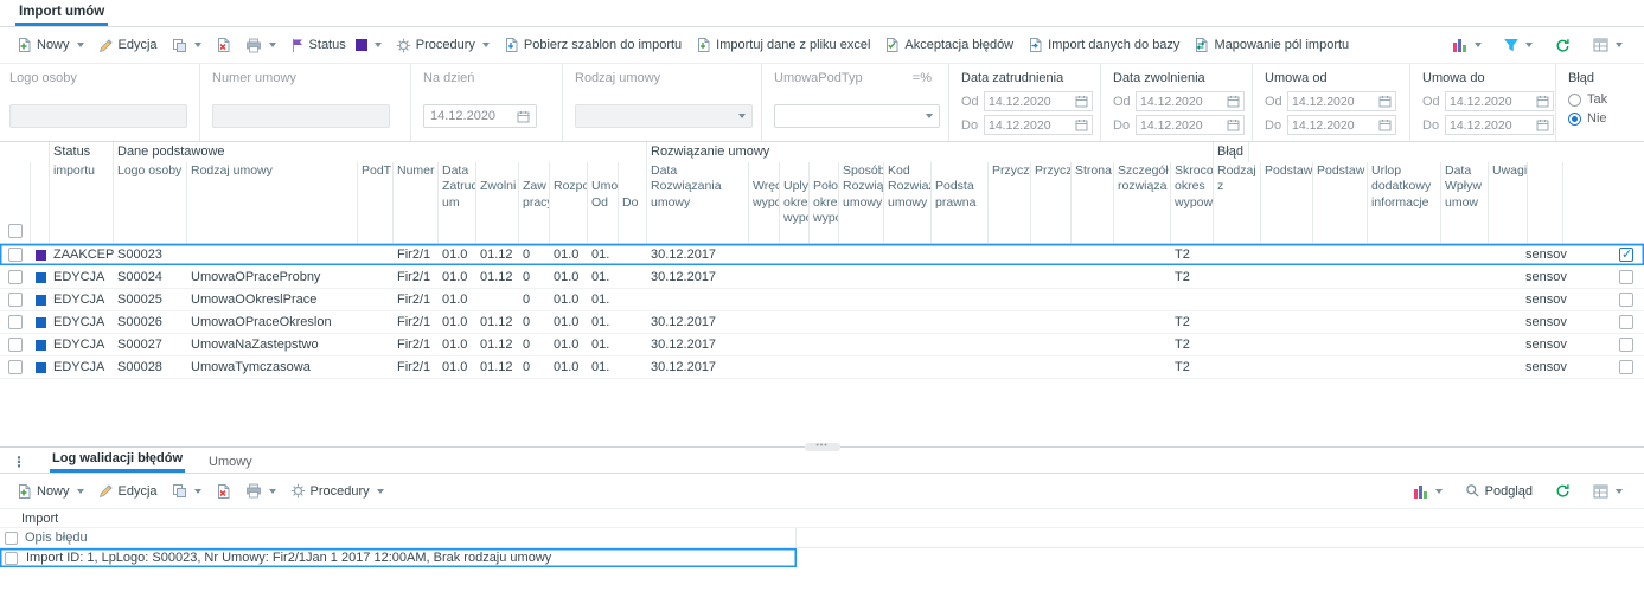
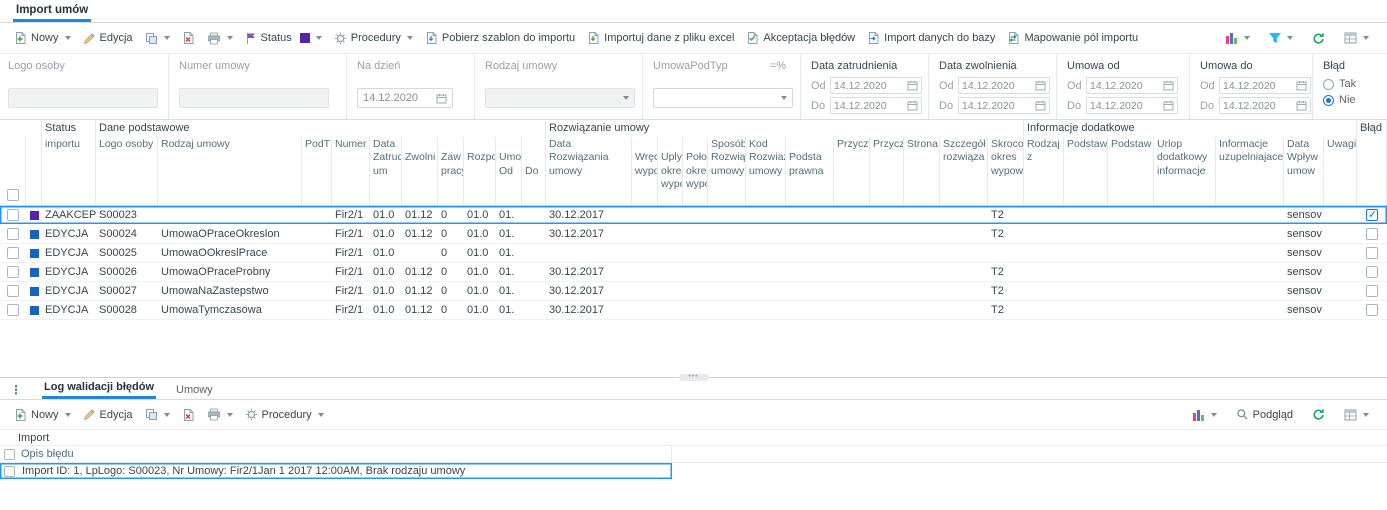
  Import umów
  Nowy
  Edycja
  Status
  Procedury
  Pobierz szablon do importu
  Importuj dane z pliku excel
  Akceptacja błędów
  Import danych do bazy
  Mapowanie pól importu
  Logo osoby
  Numer umowy
  Na dzień
  14.12.2020
  Rodzaj umowy
  UmowaPodTyp
  =%
  Data zatrudnienia
  Od
  14.12.2020
  Do
  14.12.2020
  Data zwolnienia
  Od
  14.12.2020
  Do
  14.12.2020
  Umowa od
  Od
  14.12.2020
  Do
  14.12.2020
  Umowa do
  Od
  14.12.2020
  Do
  14.12.2020
  Błąd
  Tak
  Nie
  Status
  Dane podstawowe
  Rozwiązanie umowy
+ Informacje dodatkowe
  Błąd
  importu
  Logo osoby
  Rodzaj umowy
  PodT
  Numer
  Data
  Zatrud
  um
  Zwolni
  Zaw
  prac
  Rozpo
  Od
  Do
  Data
  Rozwiązania
  umowy
  Wręc
  wypo
  wypo
  Sposób
  Rozwią
  umowy
  Kod
  Rozwia
  umowy
  Podsta
  prawna
  Przycz
  Przycz
  Strona
  Szczegół
  rozwiąza
  Skroco
  okres
  wypow
  Rodzaj z
  Podstaw
  Podstaw
  Urlop
  dodatkowy
  informacje
+ Informacje
+ uzupelniajace
  Data
  Wpływ
  umow
  Uwagi
  ZAAKCEP
  S00023
  Fir2/1
  01.0
  01.12
  0
  01.0
  01.
  30.12.2017
  T2
  sensov
  EDYCJA
  S00024
- UmowaOPraceProbny
+ UmowaOPraceOkreslon
  Fir2/1
  01.0
  01.12
  0
  01.0
  01.
  30.12.2017
  T2
  sensov
  EDYCJA
  S00025
  UmowaOOkreslPrace
  Fir2/1
  01.0
  0
  01.0
  01.
  sensov
  EDYCJA
  S00026
- UmowaOPraceOkreslon
+ UmowaOPraceProbny
  Fir2/1
  01.0
  01.12
  0
  01.0
  01.
  30.12.2017
  T2
  sensov
  EDYCJA
  S00027
  UmowaNaZastepstwo
  Fir2/1
  01.0
  01.12
  0
  01.0
  01.
  30.12.2017
  T2
  sensov
  EDYCJA
  S00028
  UmowaTymczasowa
  Fir2/1
  01.0
  01.12
  0
  01.0
  01.
  30.12.2017
  T2
  sensov
  ⋮
  Log walidacji błędów
  Umowy
  Nowy
  Edycja
  Procedury
  Podgląd
  Import
  Opis błędu
  Import ID: 1, LpLogo: S00023, Nr Umowy: Fir2/1Jan 1 2017 12:00AM, Brak rodzaju umowy
